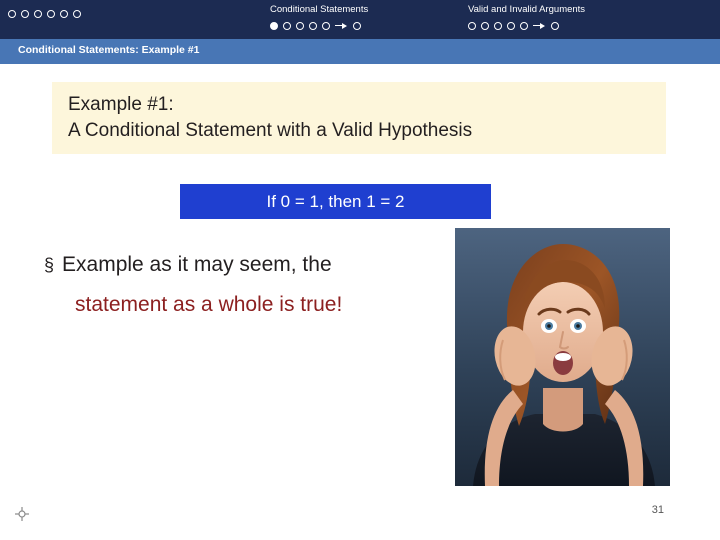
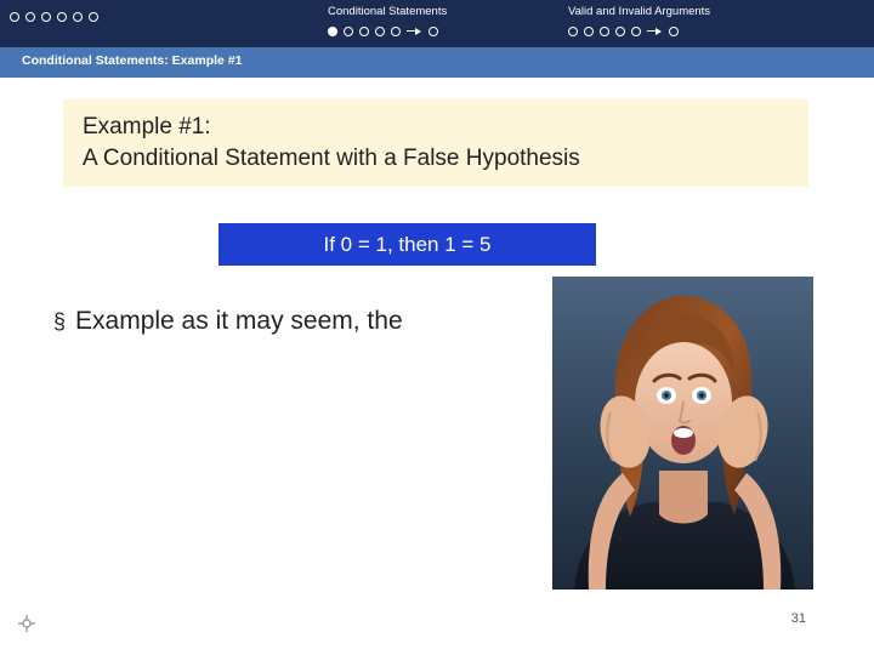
  Conditional Statements
  Valid and Invalid Arguments
  Conditional Statements: Example #1
  Example #1:
- A Conditional Statement with a Valid Hypothesis
+ A Conditional Statement with a False Hypothesis
- If 0 = 1, then 1 = 2
+ If 0 = 1, then 1 = 5
  §
  Example as it may seem, the
- statement as a whole is true!
  31
